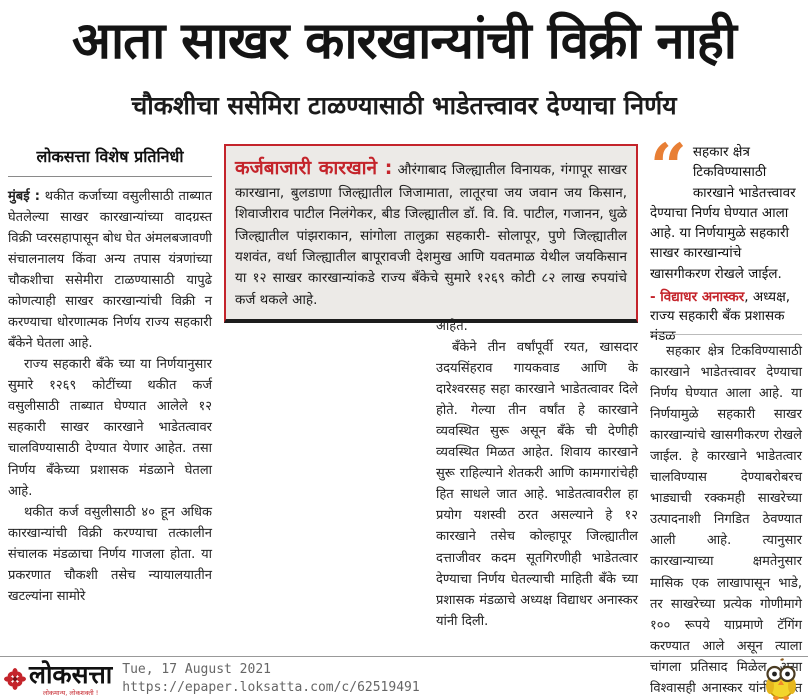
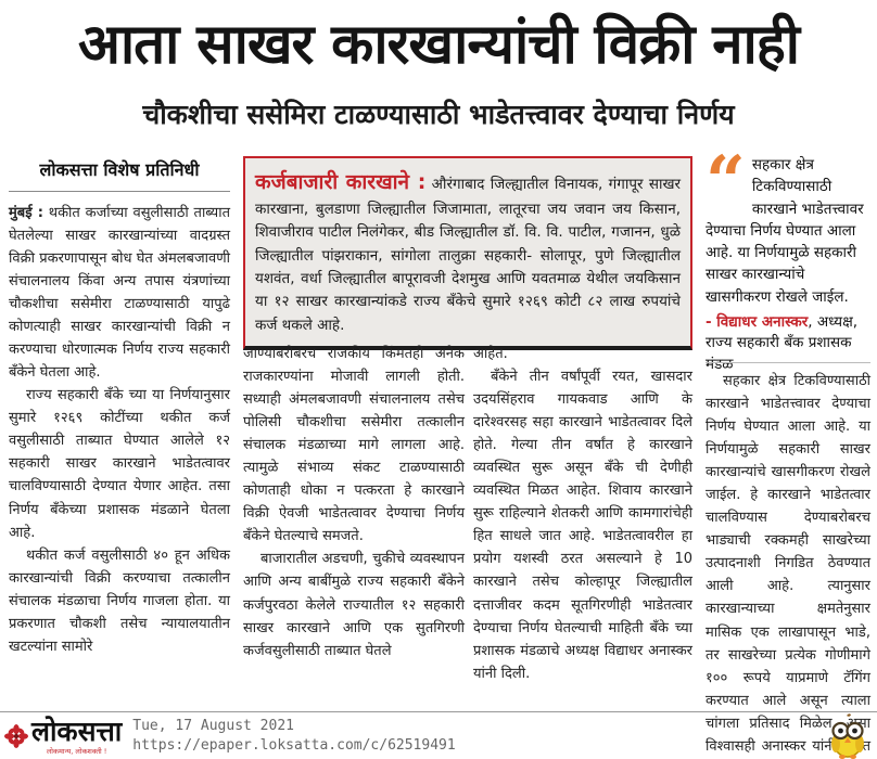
  आता साखर कारखान्यांची विक्री नाही
  चौकशीचा ससेमिरा टाळण्यासाठी भाडेतत्त्वावर देण्याचा निर्णय
  लोकसत्ता विशेष प्रतिनिधी
- मुंबई : थकीत कर्जाच्या वसुलीसाठी ताब्यात घेतलेल्या साखर कारखान्यांच्या वादग्रस्त विक्री प्वरसहापासून बोध घेत अंमलबजावणी संचालनालय किंवा अन्य तपास यंत्रणांच्या चौकशीचा ससेमीरा टाळण्यासाठी यापुढे कोणत्याही साखर कारखान्यांची विक्री न करण्याचा धोरणात्मक निर्णय राज्य सहकारी बँकेने घेतला आहे.
+ मुंबई : थकीत कर्जाच्या वसुलीसाठी ताब्यात घेतलेल्या साखर कारखान्यांच्या वादग्रस्त विक्री प्रकरणापासून बोध घेत अंमलबजावणी संचालनालय किंवा अन्य तपास यंत्रणांच्या चौकशीचा ससेमीरा टाळण्यासाठी यापुढे कोणत्याही साखर कारखान्यांची विक्री न करण्याचा धोरणात्मक निर्णय राज्य सहकारी बँकेने घेतला आहे.
  राज्य सहकारी बँके च्या या निर्णयानुसार सुमारे १२६९ कोटींच्या थकीत कर्ज वसुलीसाठी ताब्यात घेण्यात आलेले १२ सहकारी साखर कारखाने भाडेतत्वावर चालविण्यासाठी देण्यात येणार आहेत. तसा निर्णय बँकेच्या प्रशासक मंडळाने घेतला आहे.
  थकीत कर्ज वसुलीसाठी ४० हून अधिक कारखान्यांची विक्री करण्याचा तत्कालीन संचालक मंडळाचा निर्णय गाजला होता. या प्रकरणात चौकशी तसेच न्यायालयातीन खटल्यांना सामोरे
  कर्जबाजारी कारखाने : औरंगाबाद जिल्ह्यातील विनायक, गंगापूर साखर कारखाना, बुलडाणा जिल्ह्यातील जिजामाता, लातूरचा जय जवान जय किसान, शिवाजीराव पाटील निलंगेकर, बीड जिल्ह्यातील डॉ. वि. वि. पाटील, गजानन, धुळे जिल्ह्यातील पांझराकान, सांगोला तालुक्रा सहकारी- सोलापूर, पुणे जिल्ह्यातील यशवंत, वर्धा जिल्ह्यातील बापूरावजी देशमुख आणि यवतमाळ येथील जयकिसान या १२ साखर कारखान्यांकडे राज्य बँकेचे सुमारे १२६९ कोटी ८२ लाख रुपयांचे कर्ज थकले आहे.
  “
  सहकार क्षेत्र टिकविण्यासाठी कारखाने भाडेतत्त्वावर देण्याचा निर्णय घेण्यात आला आहे. या निर्णयामुळे सहकारी साखर कारखान्यांचे खासगीकरण रोखले जाईल.
  - विद्याधर अनास्कर, अध्यक्ष, राज्य सहकारी बँक प्रशासक मंडळ
+ जाण्याबरोबरच राजकीय किंमतही अनेक राजकारण्यांना मोजावी लागली होती. सध्याही अंमलबजावणी संचालनालय तसेच पोलिसी चौकशीचा ससेमीरा तत्कालीन संचालक मंडळाच्या मागे लागला आहे. त्यामुळे संभाव्य संकट टाळण्यासाठी कोणताही धोका न पत्करता हे कारखाने विक्री ऐवजी भाडेतत्वावर देण्याचा निर्णय बँकेने घेतल्याचे समजते.
+ बाजारातील अडचणी, चुकीचे व्यवस्थापन आणि अन्य बाबींमुळे राज्य सहकारी बँकेने कर्जपुरवठा केलेले राज्यातील १२ सहकारी साखर कारखाने आणि एक सुतगिरणी कर्जवसुलीसाठी ताब्यात घेतले
  आहेत.
- बँकेने तीन वर्षांपूर्वी रयत, खासदार उदयसिंहराव गायकवाड आणि के दारेश्वरसह सहा कारखाने भाडेतत्वावर दिले होते. गेल्या तीन वर्षांत हे कारखाने व्यवस्थित सुरू असून बँके ची देणीही व्यवस्थित मिळत आहेत. शिवाय कारखाने सुरू राहिल्याने शेतकरी आणि कामगारांचेही हित साधले जात आहे. भाडेतत्वावरील हा प्रयोग यशस्वी ठरत असल्याने हे १२ कारखाने तसेच कोल्हापूर जिल्ह्यातील दत्ताजीवर कदम सूतगिरणीही भाडेतत्वार देण्याचा निर्णय घेतल्याची माहिती बँके च्या प्रशासक मंडळाचे अध्यक्ष विद्याधर अनास्कर यांनी दिली.
+ बँकेने तीन वर्षांपूर्वी रयत, खासदार उदयसिंहराव गायकवाड आणि के दारेश्वरसह सहा कारखाने भाडेतत्वावर दिले होते. गेल्या तीन वर्षांत हे कारखाने व्यवस्थित सुरू असून बँके ची देणीही व्यवस्थित मिळत आहेत. शिवाय कारखाने सुरू राहिल्याने शेतकरी आणि कामगारांचेही हित साधले जात आहे. भाडेतत्वावरील हा प्रयोग यशस्वी ठरत असल्याने हे 10 कारखाने तसेच कोल्हापूर जिल्ह्यातील दत्ताजीवर कदम सूतगिरणीही भाडेतत्वार देण्याचा निर्णय घेतल्याची माहिती बँके च्या प्रशासक मंडळाचे अध्यक्ष विद्याधर अनास्कर यांनी दिली.
  सहकार क्षेत्र टिकविण्यासाठी कारखाने भाडेतत्त्वावर देण्याचा निर्णय घेण्यात आला आहे. या निर्णयामुळे सहकारी साखर कारखान्यांचे खासगीकरण रोखले जाईल. हे कारखाने भाडेतत्वार चालविण्यास देण्याबरोबरच भाड्याची रक्कमही साखरेच्या उत्पादनाशी निगडित ठेवण्यात आली आहे. त्यानुसार कारखान्याच्या क्षमतेनुसार मासिक एक लाखापासून भाडे, तर साखरेच्या प्रत्येक गोणीमागे १०० रूपये याप्रमाणे टॅगिंग करण्यात आले असून त्याला चांगला प्रतिसाद मिळेल,सा विश्वासही अनास्कर यांनीत
  लोकसत्ता
  लोकमान्य, लोकशक्ती !
  Tue, 17 August 2021
  https://epaper.loksatta.com/c/62519491
